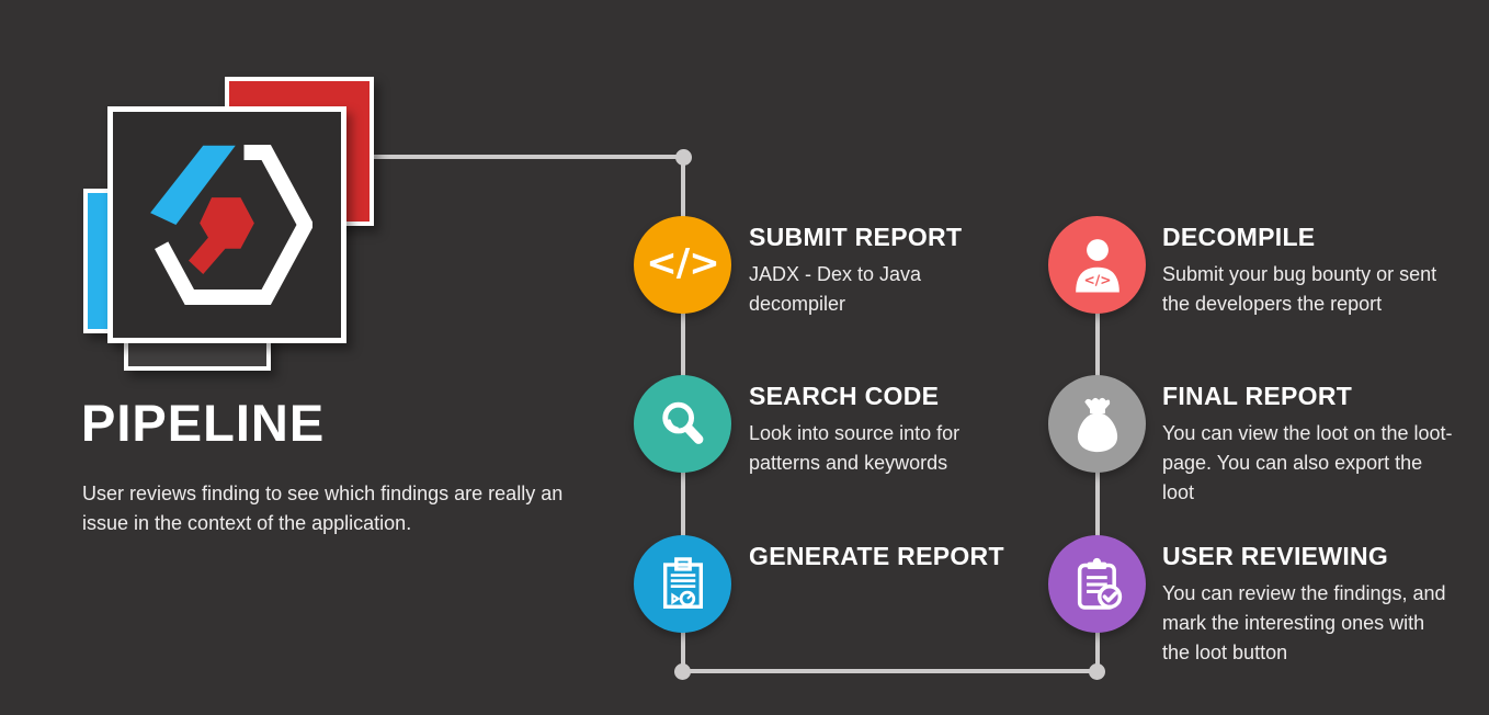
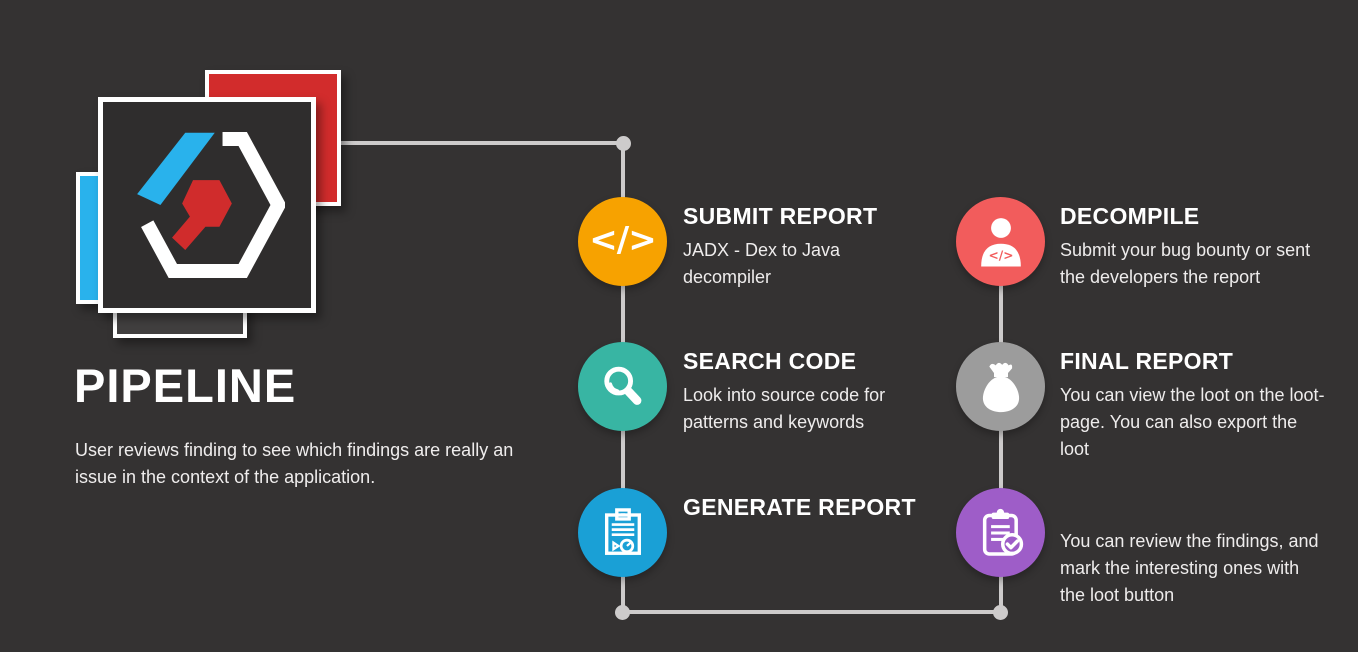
  PIPELINE
  User reviews finding to see which findings are really an issue in the context of the application.
  </>
  SUBMIT REPORT
  JADX - Dex to Java decompiler
  SEARCH CODE
- Look into source into for patterns and keywords
+ Look into source code for patterns and keywords
  GENERATE REPORT
  </>
  DECOMPILE
  Submit your bug bounty or sent the developers the report
  FINAL REPORT
  You can view the loot on the loot-page. You can also export the loot
- USER REVIEWING
  You can review the findings, and mark the interesting ones with the loot button
